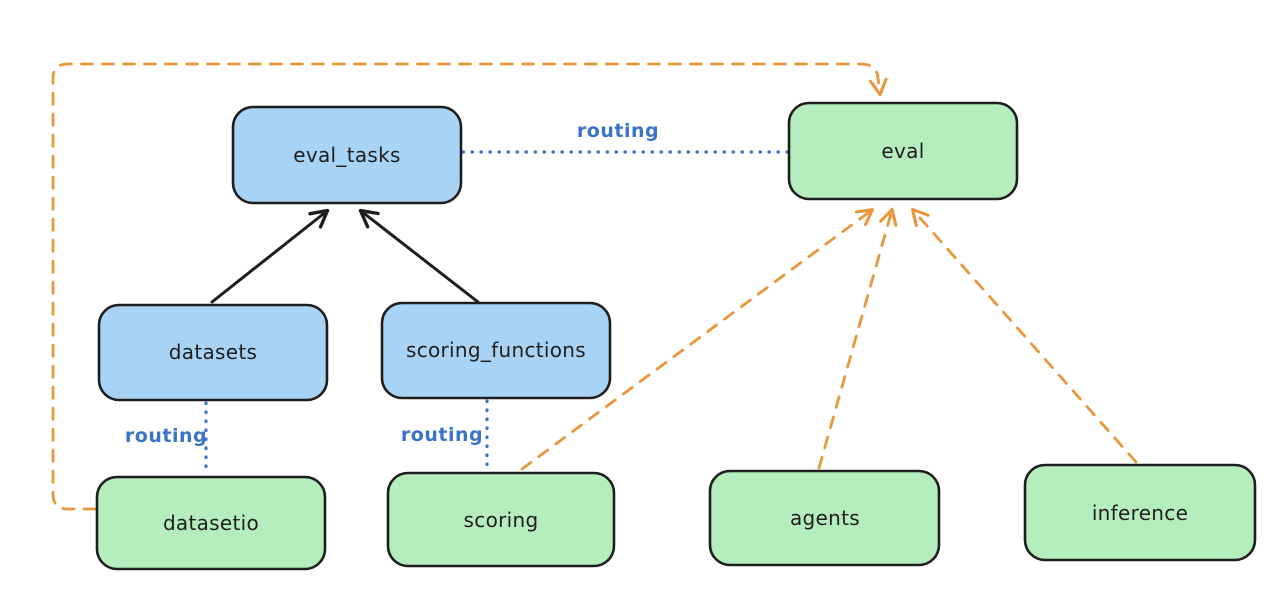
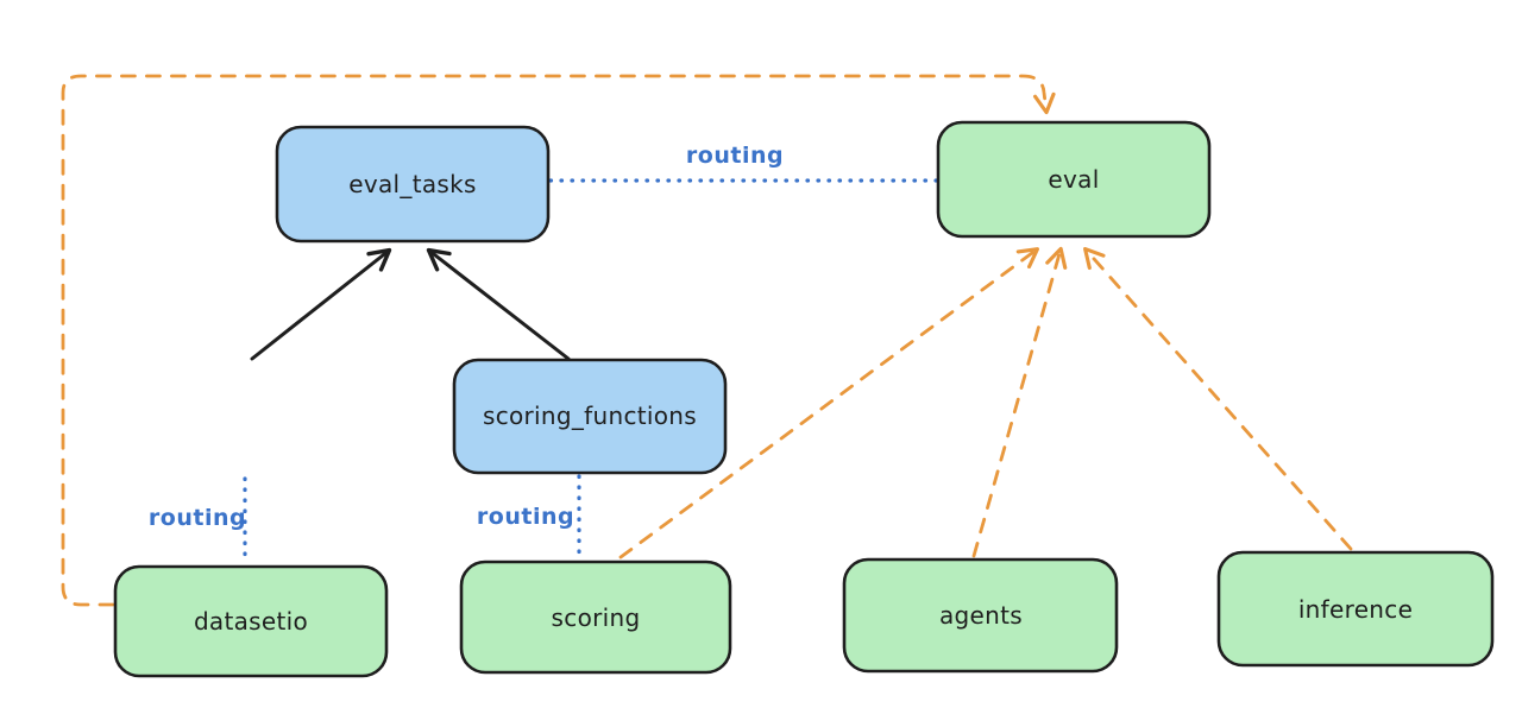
  routing
  routing
  routing
  eval_tasks
  eval
- datasets
  scoring_functions
  datasetio
  scoring
  agents
  inference
